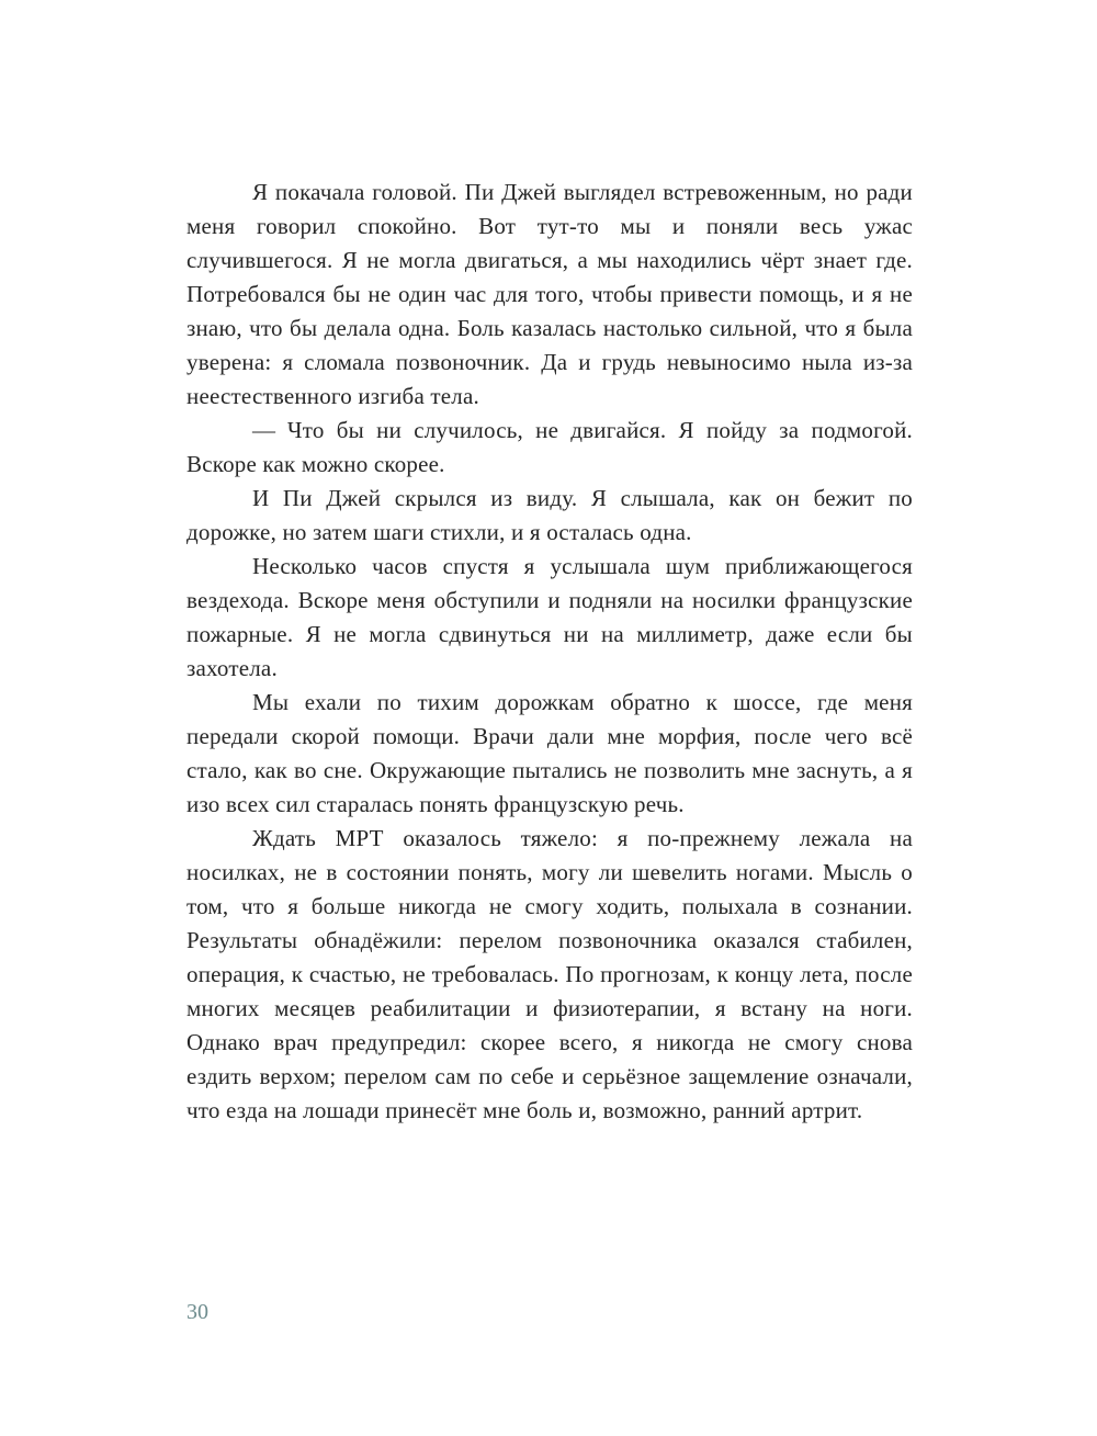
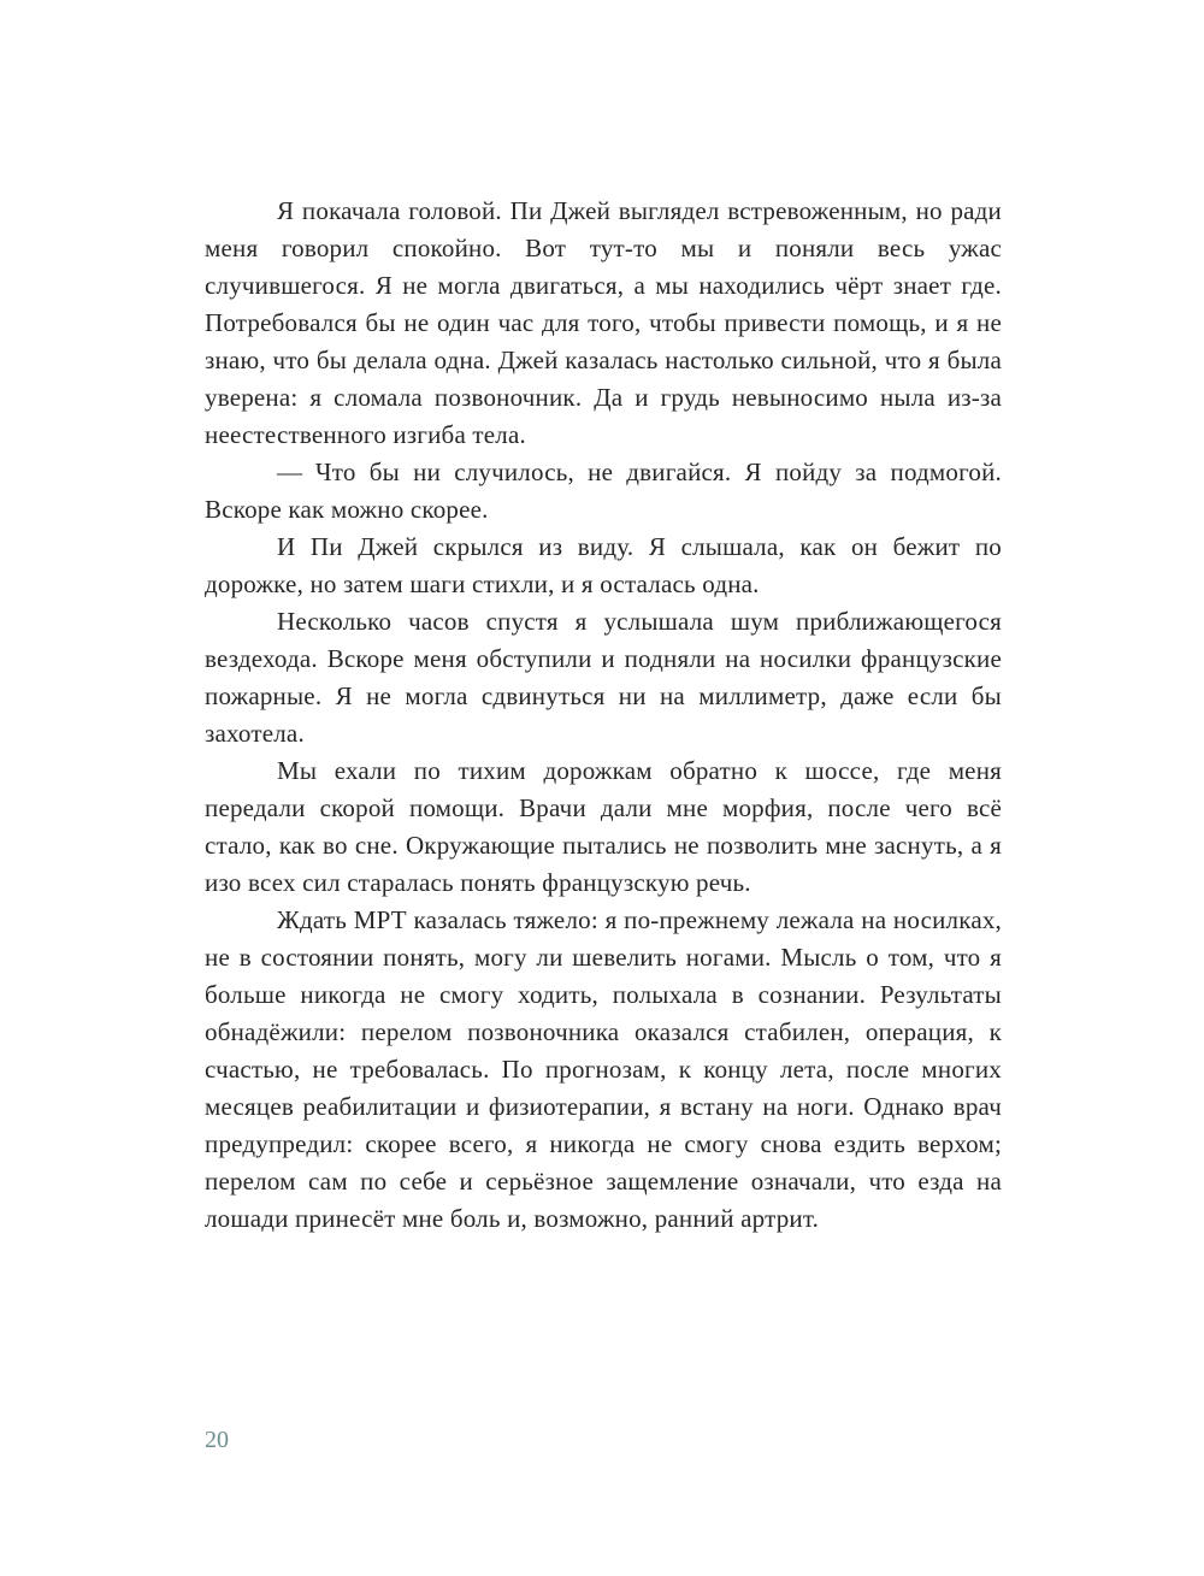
- Я покачала головой. Пи Джей выглядел встревоженным, но ради меня говорил спокойно. Вот тут-то мы и поняли весь ужас случившегося. Я не могла двигаться, а мы находились чёрт знает где. Потребовался бы не один час для того, чтобы привести помощь, и я не знаю, что бы делала одна. Боль казалась настолько сильной, что я была уверена: я сломала позвоночник. Да и грудь невыносимо ныла из-за неестественного изгиба тела.
+ Я покачала головой. Пи Джей выглядел встревоженным, но ради меня говорил спокойно. Вот тут-то мы и поняли весь ужас случившегося. Я не могла двигаться, а мы находились чёрт знает где. Потребовался бы не один час для того, чтобы привести помощь, и я не знаю, что бы делала одна. Джей казалась настолько сильной, что я была уверена: я сломала позвоночник. Да и грудь невыносимо ныла из-за неестественного изгиба тела.
  — Что бы ни случилось, не двигайся. Я пойду за подмогой. Вскоре как можно скорее.
  И Пи Джей скрылся из виду. Я слышала, как он бежит по дорожке, но затем шаги стихли, и я осталась одна.
  Несколько часов спустя я услышала шум приближающегося вездехода. Вскоре меня обступили и подняли на носилки французские пожарные. Я не могла сдвинуться ни на миллиметр, даже если бы захотела.
  Мы ехали по тихим дорожкам обратно к шоссе, где меня передали скорой помощи. Врачи дали мне морфия, после чего всё стало, как во сне. Окружающие пытались не позволить мне заснуть, а я изо всех сил старалась понять французскую речь.
- Ждать МРТ оказалось тяжело: я по-прежнему лежала на носилках, не в состоянии понять, могу ли шевелить ногами. Мысль о том, что я больше никогда не смогу ходить, полыхала в сознании. Результаты обнадёжили: перелом позвоночника оказался стабилен, операция, к счастью, не требовалась. По прогнозам, к концу лета, после многих месяцев реабилитации и физиотерапии, я встану на ноги. Однако врач предупредил: скорее всего, я никогда не смогу снова ездить верхом; перелом сам по себе и серьёзное защемление означали, что езда на лошади принесёт мне боль и, возможно, ранний артрит.
+ Ждать МРТ казалась тяжело: я по-прежнему лежала на носилках, не в состоянии понять, могу ли шевелить ногами. Мысль о том, что я больше никогда не смогу ходить, полыхала в сознании. Результаты обнадёжили: перелом позвоночника оказался стабилен, операция, к счастью, не требовалась. По прогнозам, к концу лета, после многих месяцев реабилитации и физиотерапии, я встану на ноги. Однако врач предупредил: скорее всего, я никогда не смогу снова ездить верхом; перелом сам по себе и серьёзное защемление означали, что езда на лошади принесёт мне боль и, возможно, ранний артрит.
- 30
+ 20
